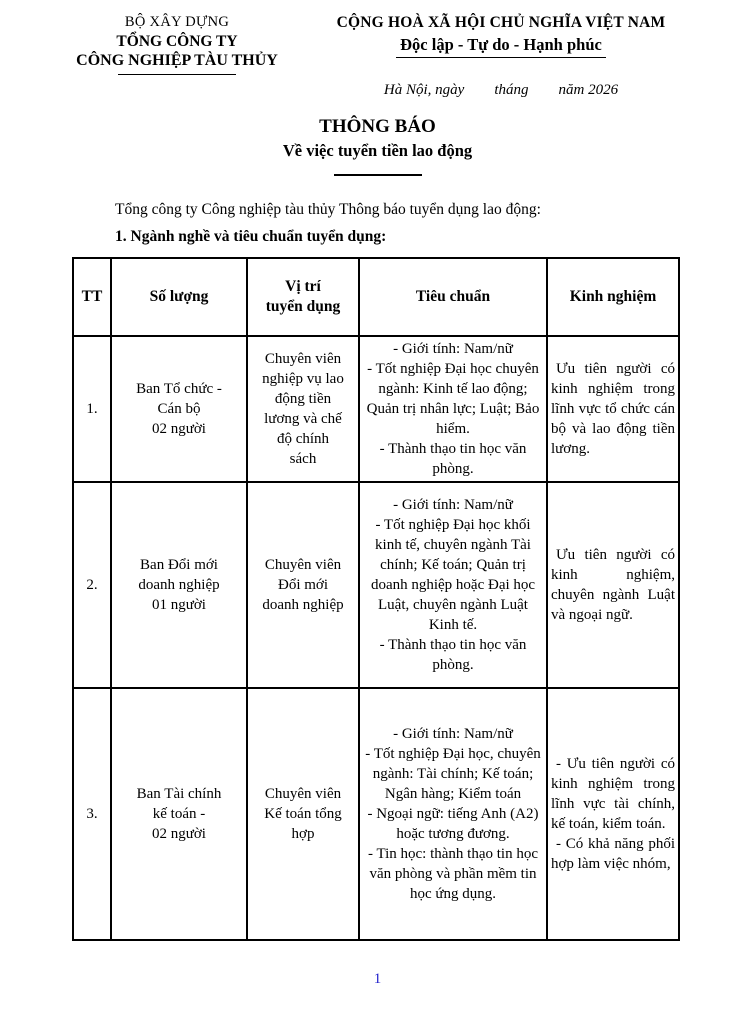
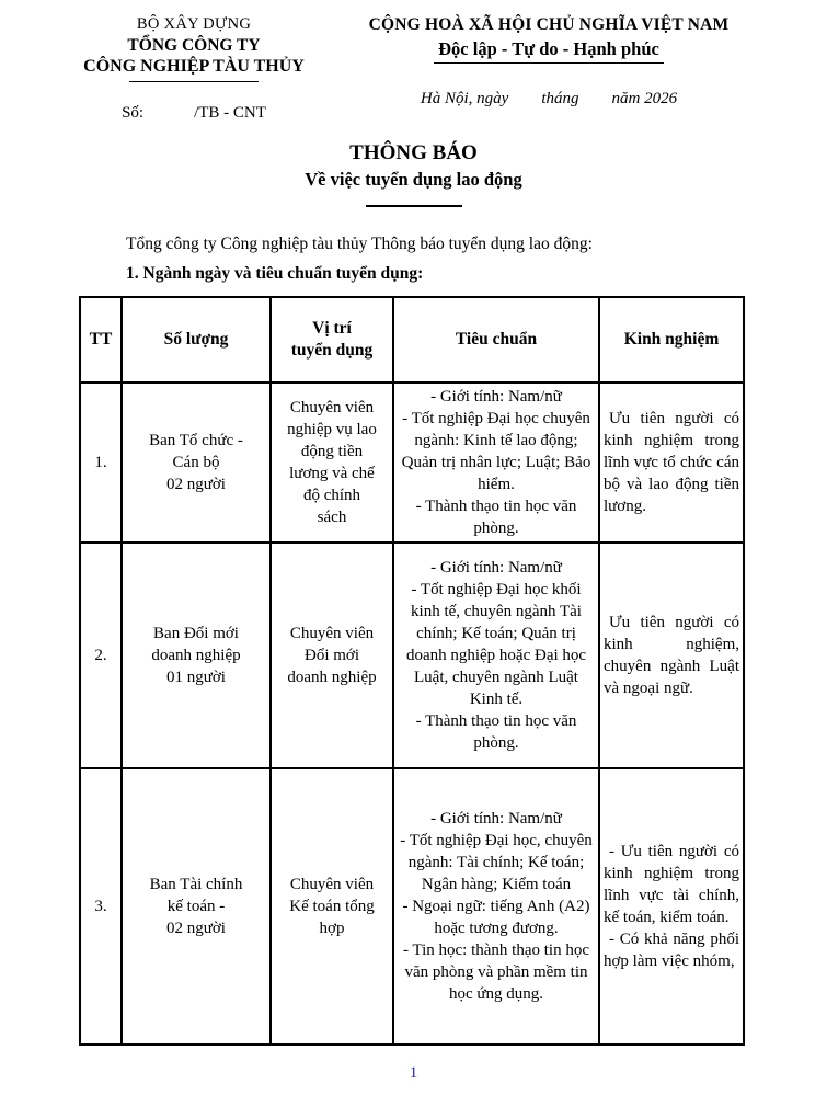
  BỘ XÂY DỰNG
  TỔNG CÔNG TY
  CÔNG NGHIỆP TÀU THỦY
+ Số: /TB - CNT
  CỘNG HOÀ XÃ HỘI CHỦ NGHĨA VIỆT NAM
  Độc lập - Tự do - Hạnh phúc
  Hà Nội, ngày tháng năm 2026
  THÔNG BÁO
- Về việc tuyển tiền lao động
+ Về việc tuyển dụng lao động
  Tổng công ty Công nghiệp tàu thủy Thông báo tuyển dụng lao động:
- 1. Ngành nghề và tiêu chuẩn tuyển dụng:
+ 1. Ngành ngày và tiêu chuẩn tuyển dụng:
  TT	Số lượng	Vị trí tuyển dụng	Tiêu chuẩn	Kinh nghiệm
  1.	Ban Tổ chức - Cán bộ 02 người	Chuyên viên nghiệp vụ lao động tiền lương và chế độ chính sách	- Giới tính: Nam/nữ - Tốt nghiệp Đại học chuyên ngành: Kinh tế lao động; Quản trị nhân lực; Luật; Bảo hiểm. - Thành thạo tin học văn phòng.	Ưu tiên người có kinh nghiệm trong lĩnh vực tổ chức cán bộ và lao động tiền lương.
  2.	Ban Đổi mới doanh nghiệp 01 người	Chuyên viên Đổi mới doanh nghiệp	- Giới tính: Nam/nữ - Tốt nghiệp Đại học khối kinh tế, chuyên ngành Tài chính; Kế toán; Quản trị doanh nghiệp hoặc Đại học Luật, chuyên ngành Luật Kinh tế. - Thành thạo tin học văn phòng.	Ưu tiên người có kinh nghiệm, chuyên ngành Luật và ngoại ngữ.
  3.	Ban Tài chính kế toán - 02 người	Chuyên viên Kế toán tổng hợp	- Giới tính: Nam/nữ - Tốt nghiệp Đại học, chuyên ngành: Tài chính; Kế toán; Ngân hàng; Kiểm toán - Ngoại ngữ: tiếng Anh (A2) hoặc tương đương. - Tin học: thành thạo tin học văn phòng và phần mềm tin học ứng dụng.	- Ưu tiên người có kinh nghiệm trong lĩnh vực tài chính, kế toán, kiểm toán. - Có khả năng phối hợp làm việc nhóm,
  1
